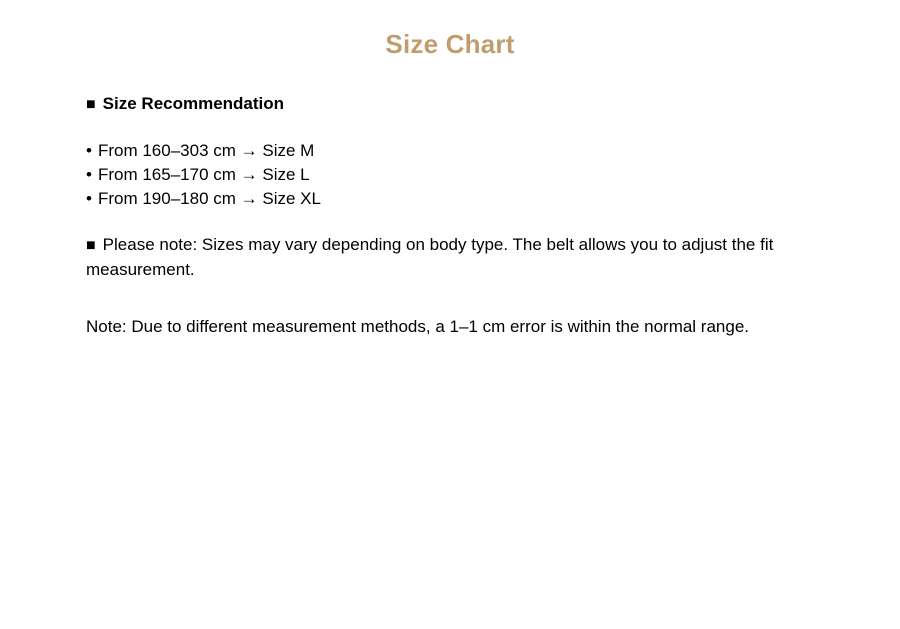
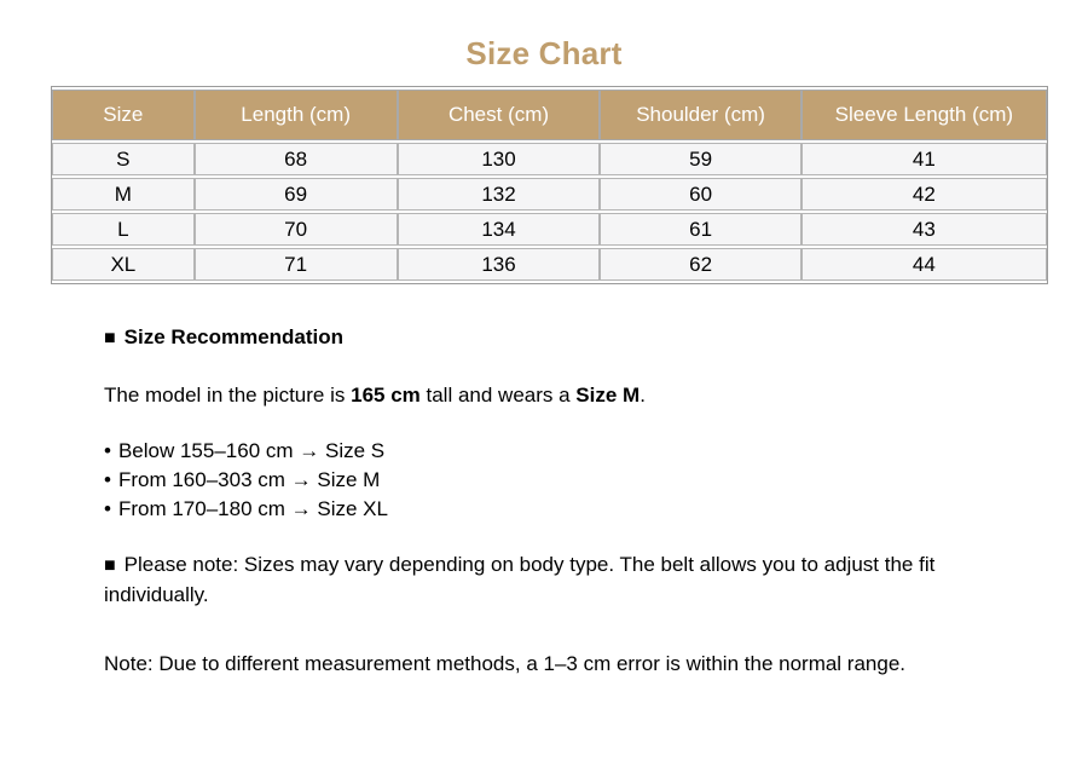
  Size Chart
+ Size	Length (cm)	Chest (cm)	Shoulder (cm)	Sleeve Length (cm)
+ S	68	130	59	41
+ M	69	132	60	42
+ L	70	134	61	43
+ XL	71	136	62	44
  ■ Size Recommendation
+ The model in the picture is 165 cm tall and wears a Size M.
+ • Below 155–160 cm → Size S
  • From 160–303 cm → Size M
- • From 165–170 cm → Size L
- • From 190–180 cm → Size XL
+ • From 170–180 cm → Size XL
- ■ Please note: Sizes may vary depending on body type. The belt allows you to adjust the fit measurement.
+ ■ Please note: Sizes may vary depending on body type. The belt allows you to adjust the fit individually.
- Note: Due to different measurement methods, a 1–1 cm error is within the normal range.
+ Note: Due to different measurement methods, a 1–3 cm error is within the normal range.
